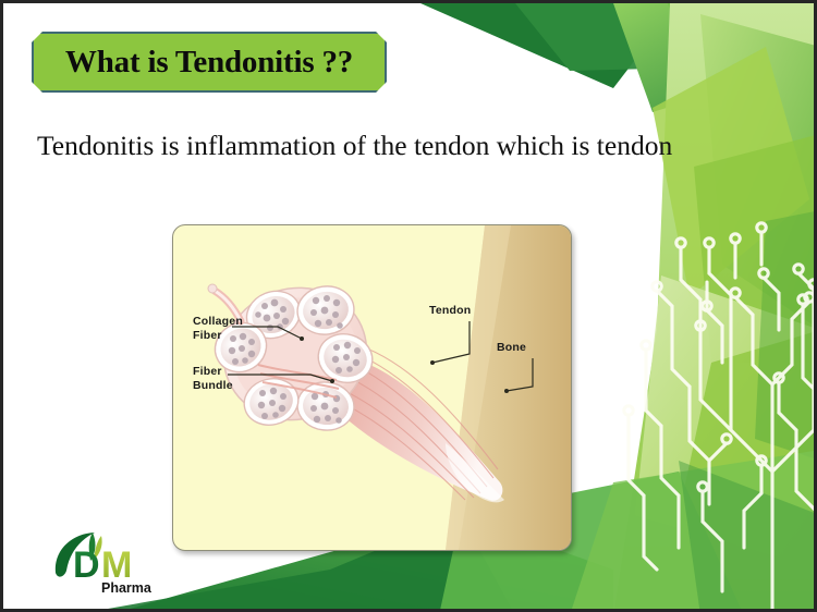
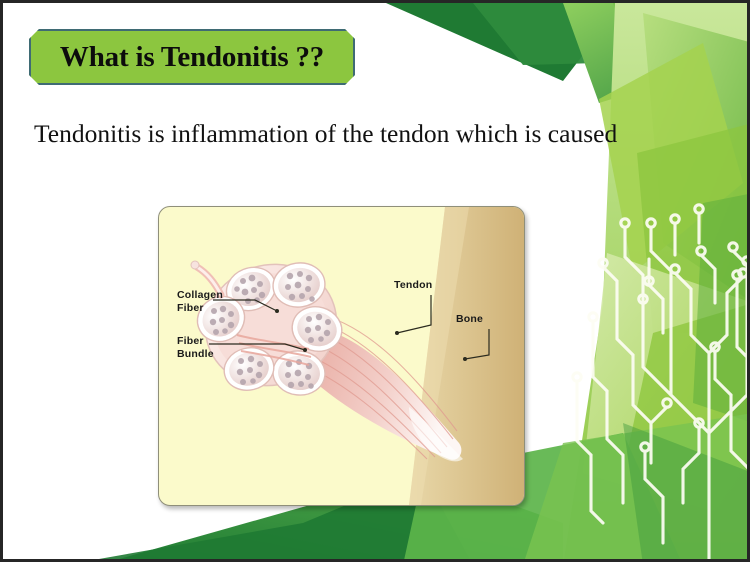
  What is Tendonitis ??
- Tendonitis is inflammation of the tendon which is tendon
+ Tendonitis is inflammation of the tendon which is caused
  Collagen
  Fiber
  Fiber
  Bundle
  Tendon
  Bone
- D
- M
- Pharma
